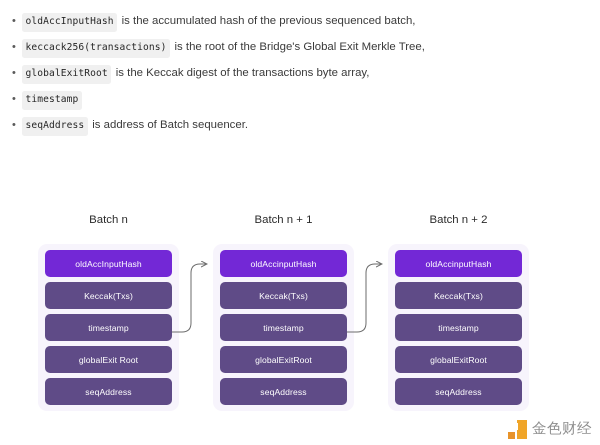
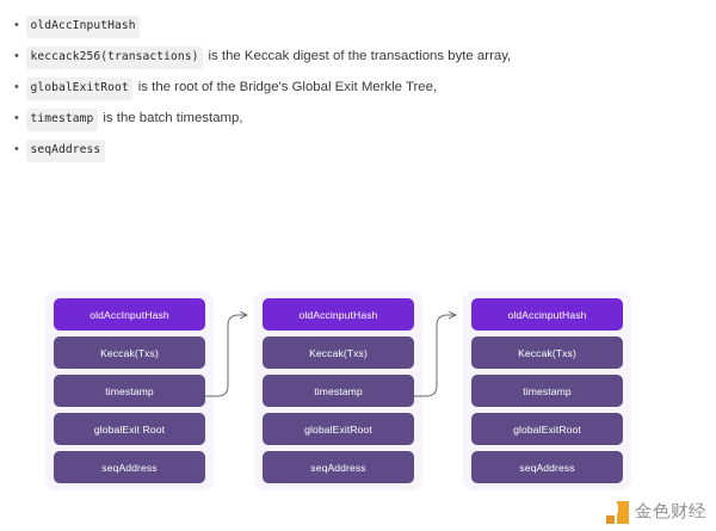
  •
  oldAccInputHash
- is the accumulated hash of the previous sequenced batch,
  •
  keccack256(transactions)
- is the root of the Bridge's Global Exit Merkle Tree,
+ is the Keccak digest of the transactions byte array,
  •
  globalExitRoot
- is the Keccak digest of the transactions byte array,
+ is the root of the Bridge's Global Exit Merkle Tree,
  •
  timestamp
+ is the batch timestamp,
  •
  seqAddress
- is address of Batch sequencer.
- Batch n
- Batch n + 1
- Batch n + 2
  oldAccInputHash
  Keccak(Txs)
  timestamp
  globalExit Root
  seqAddress
  oldAccinputHash
  Keccak(Txs)
  timestamp
  globalExitRoot
  seqAddress
  oldAccinputHash
  Keccak(Txs)
  timestamp
  globalExitRoot
  seqAddress
  金色财经
